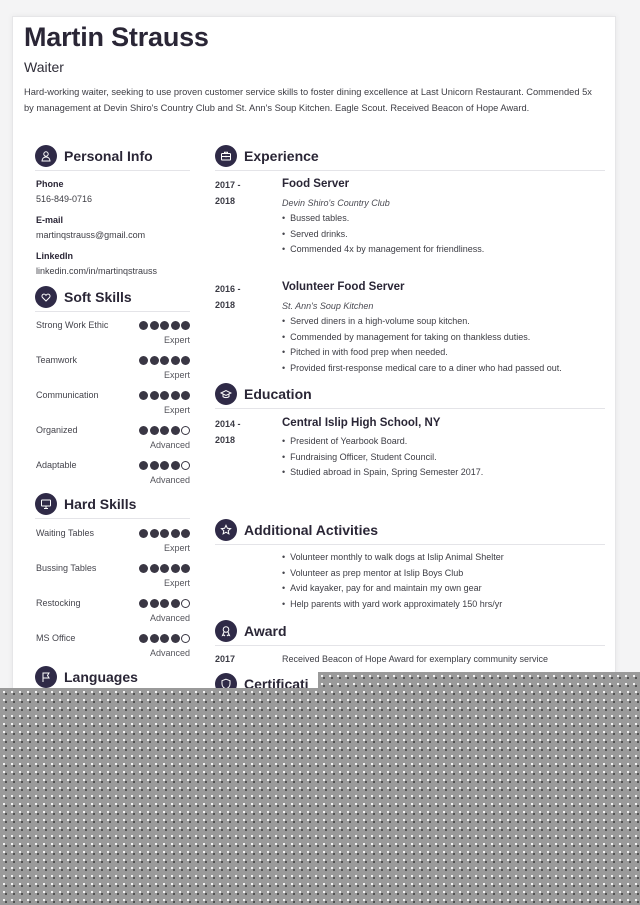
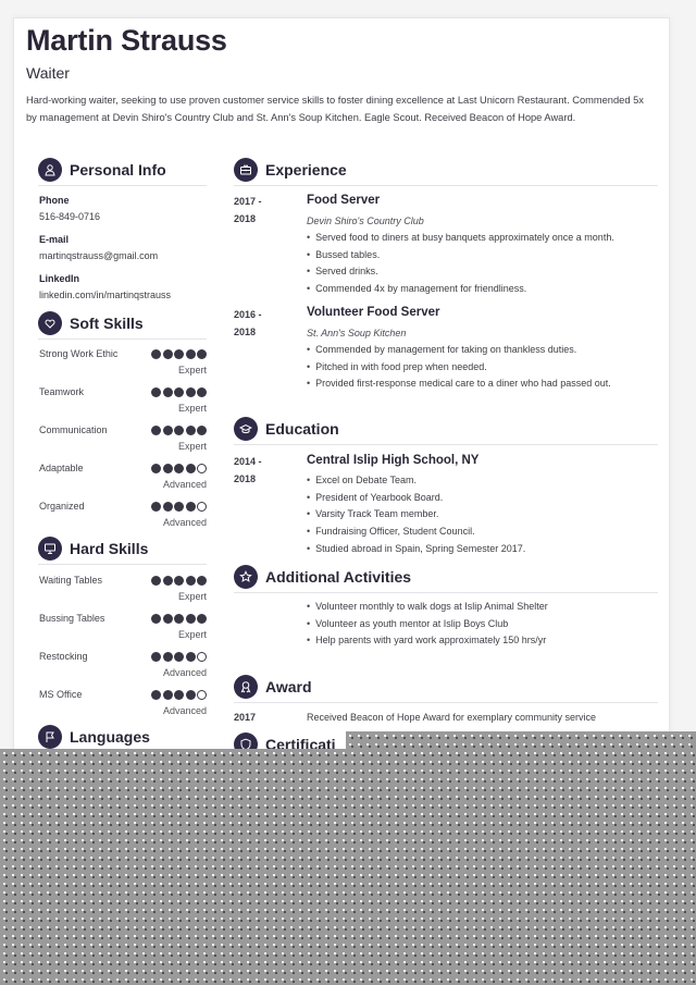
  Martin Strauss
  Waiter
  Hard-working waiter, seeking to use proven customer service skills to foster dining excellence at Last Unicorn Restaurant. Commended 5x by management at Devin Shiro's Country Club and St. Ann's Soup Kitchen. Eagle Scout. Received Beacon of Hope Award.
  Personal Info
  Phone
  516-849-0716
  E-mail
  martinqstrauss@gmail.com
  LinkedIn
  linkedin.com/in/martinqstrauss
  Soft Skills
  Strong Work Ethic
  Expert
  Teamwork
  Expert
  Communication
  Expert
- Organized
+ Adaptable
  Advanced
- Adaptable
+ Organized
  Advanced
  Hard Skills
  Waiting Tables
  Expert
  Bussing Tables
  Expert
  Restocking
  Advanced
  MS Office
  Advanced
  Languages
  Experience
  2017 -
  2018
  Food Server
  Devin Shiro's Country Club
+ Served food to diners at busy banquets approximately once a month.
  Bussed tables.
  Served drinks.
  Commended 4x by management for friendliness.
  2016 -
  2018
  Volunteer Food Server
  St. Ann's Soup Kitchen
- Served diners in a high-volume soup kitchen.
  Commended by management for taking on thankless duties.
  Pitched in with food prep when needed.
  Provided first-response medical care to a diner who had passed out.
  Education
  2014 -
  2018
  Central Islip High School, NY
+ Excel on Debate Team.
  President of Yearbook Board.
+ Varsity Track Team member.
  Fundraising Officer, Student Council.
  Studied abroad in Spain, Spring Semester 2017.
  Additional Activities
  Volunteer monthly to walk dogs at Islip Animal Shelter
- Volunteer as prep mentor at Islip Boys Club
+ Volunteer as youth mentor at Islip Boys Club
- Avid kayaker, pay for and maintain my own gear
  Help parents with yard work approximately 150 hrs/yr
  Award
  2017
  Received Beacon of Hope Award for exemplary community service
  Certificati
